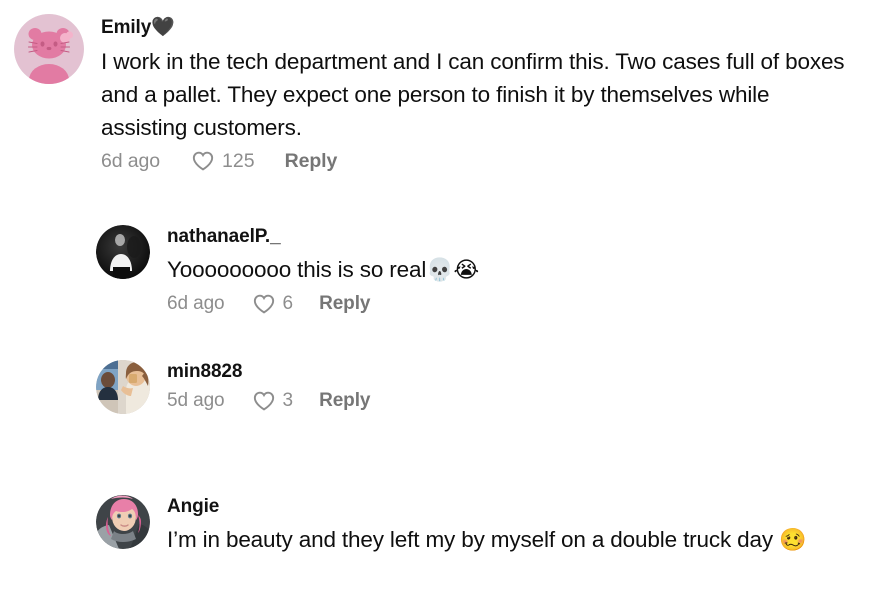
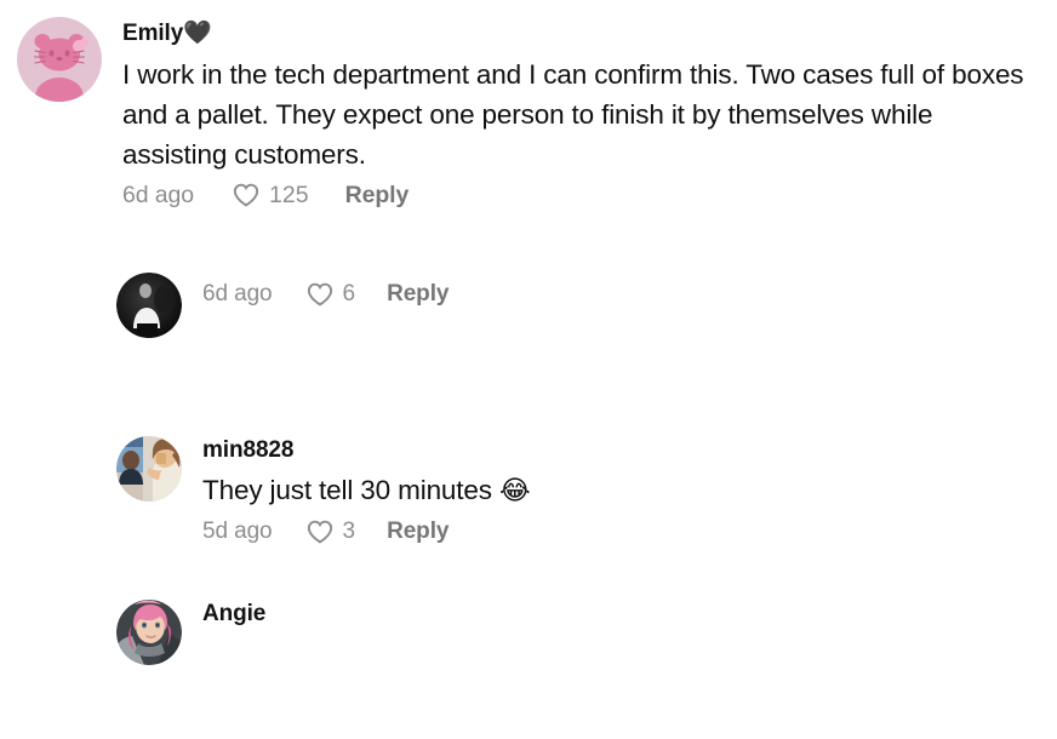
  Emily🖤
  I work in the tech department and I can confirm this. Two cases full of boxes and a pallet. They expect one person to finish it by themselves while assisting customers.
  6d ago
  125
  Reply
- nathanaelP._
- Yooooooooo this is so real💀😭
  6d ago
  6
  Reply
  min8828
+ They just tell 30 minutes 😂
  5d ago
  3
  Reply
  Angie
- I’m in beauty and they left my by myself on a double truck day 🥴
